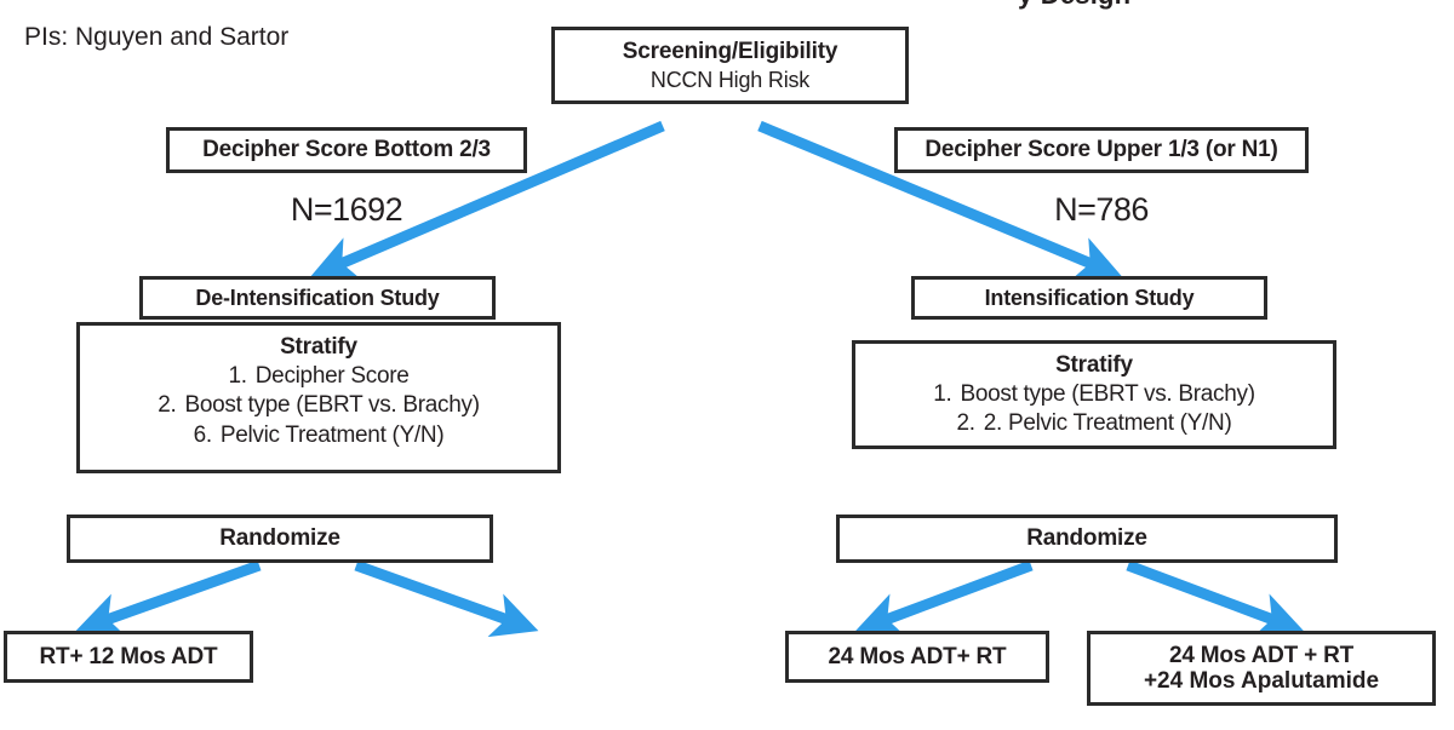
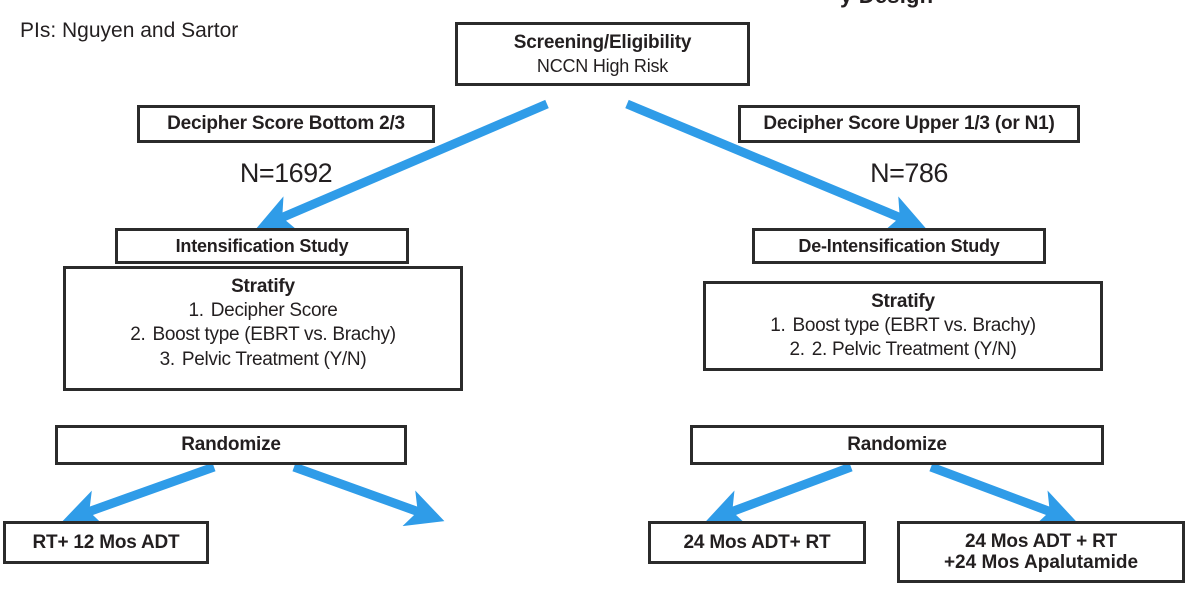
  PIs: Nguyen and Sartor
  Screening/Eligibility
  NCCN High Risk
  Decipher Score Bottom 2/3
  N=1692
- De-Intensification Study
+ Intensification Study
  Stratify
  1. Decipher Score
  2. Boost type (EBRT vs. Brachy)
- 6. Pelvic Treatment (Y/N)
+ 3. Pelvic Treatment (Y/N)
  Randomize
  RT+ 12 Mos ADT
  Decipher Score Upper 1/3 (or N1)
  N=786
- Intensification Study
+ De-Intensification Study
  Stratify
  1. Boost type (EBRT vs. Brachy)
  2. 2. Pelvic Treatment (Y/N)
  Randomize
  24 Mos ADT+ RT
  24 Mos ADT + RT
  +24 Mos Apalutamide
